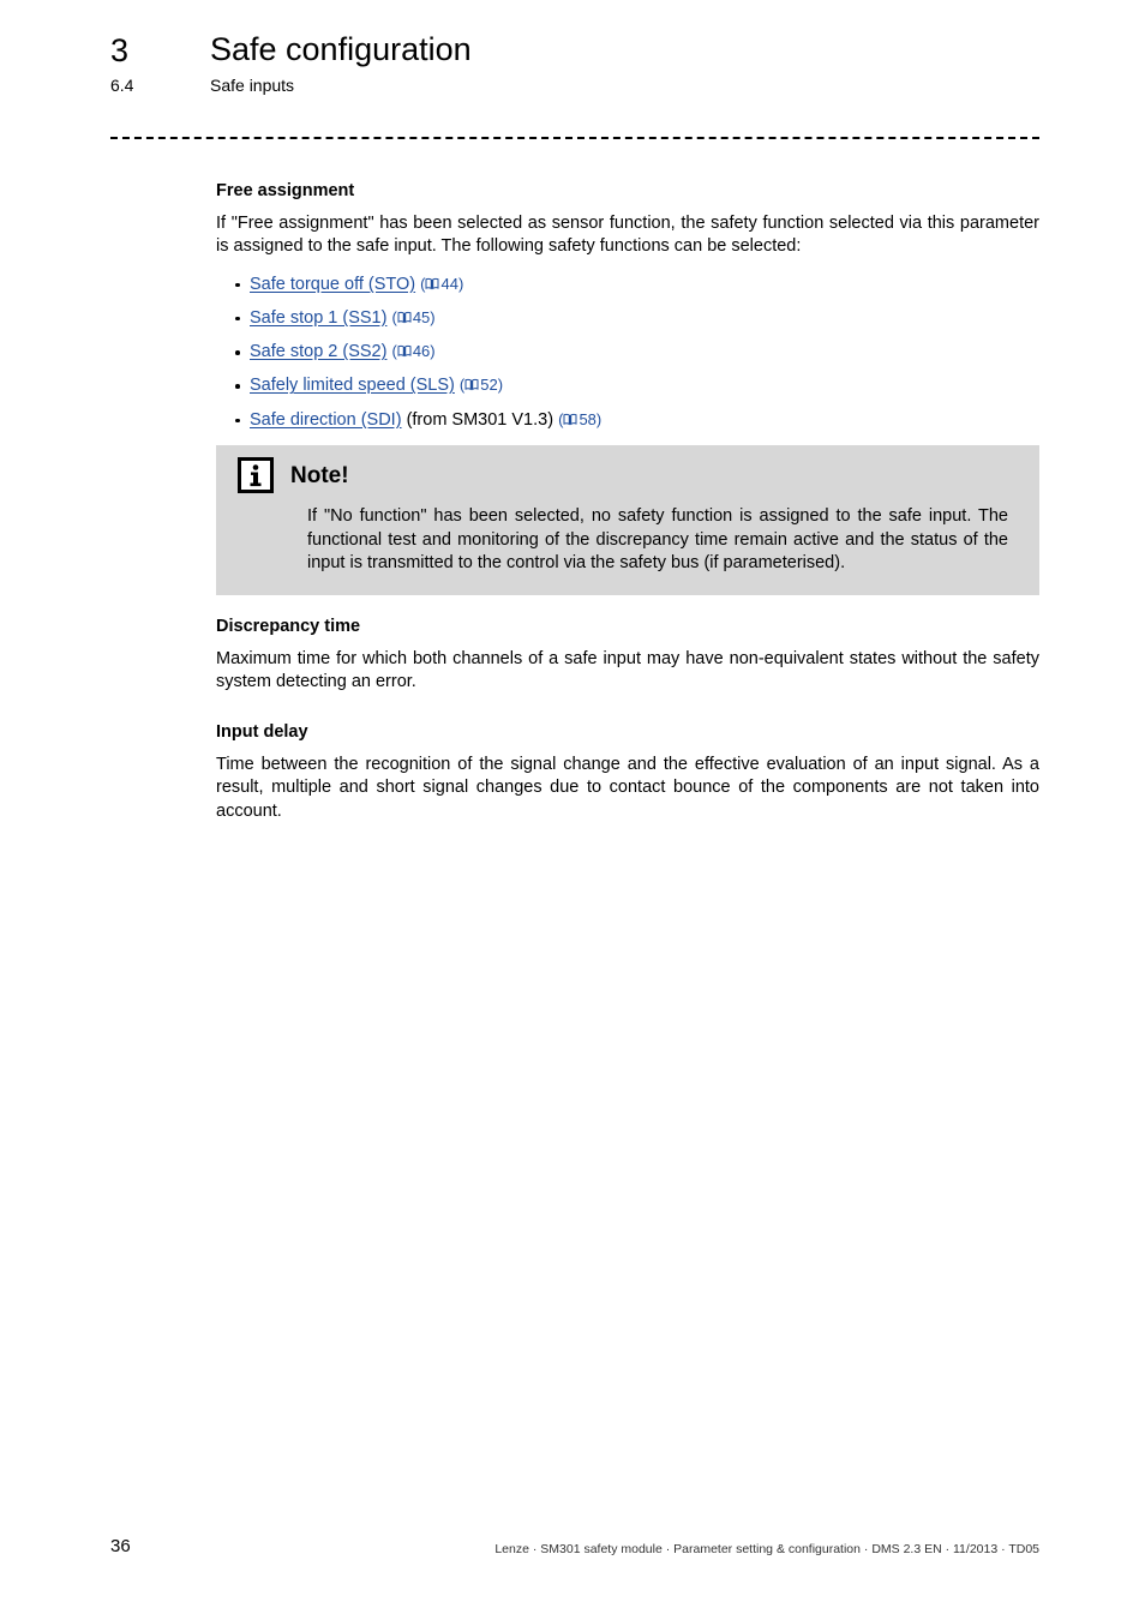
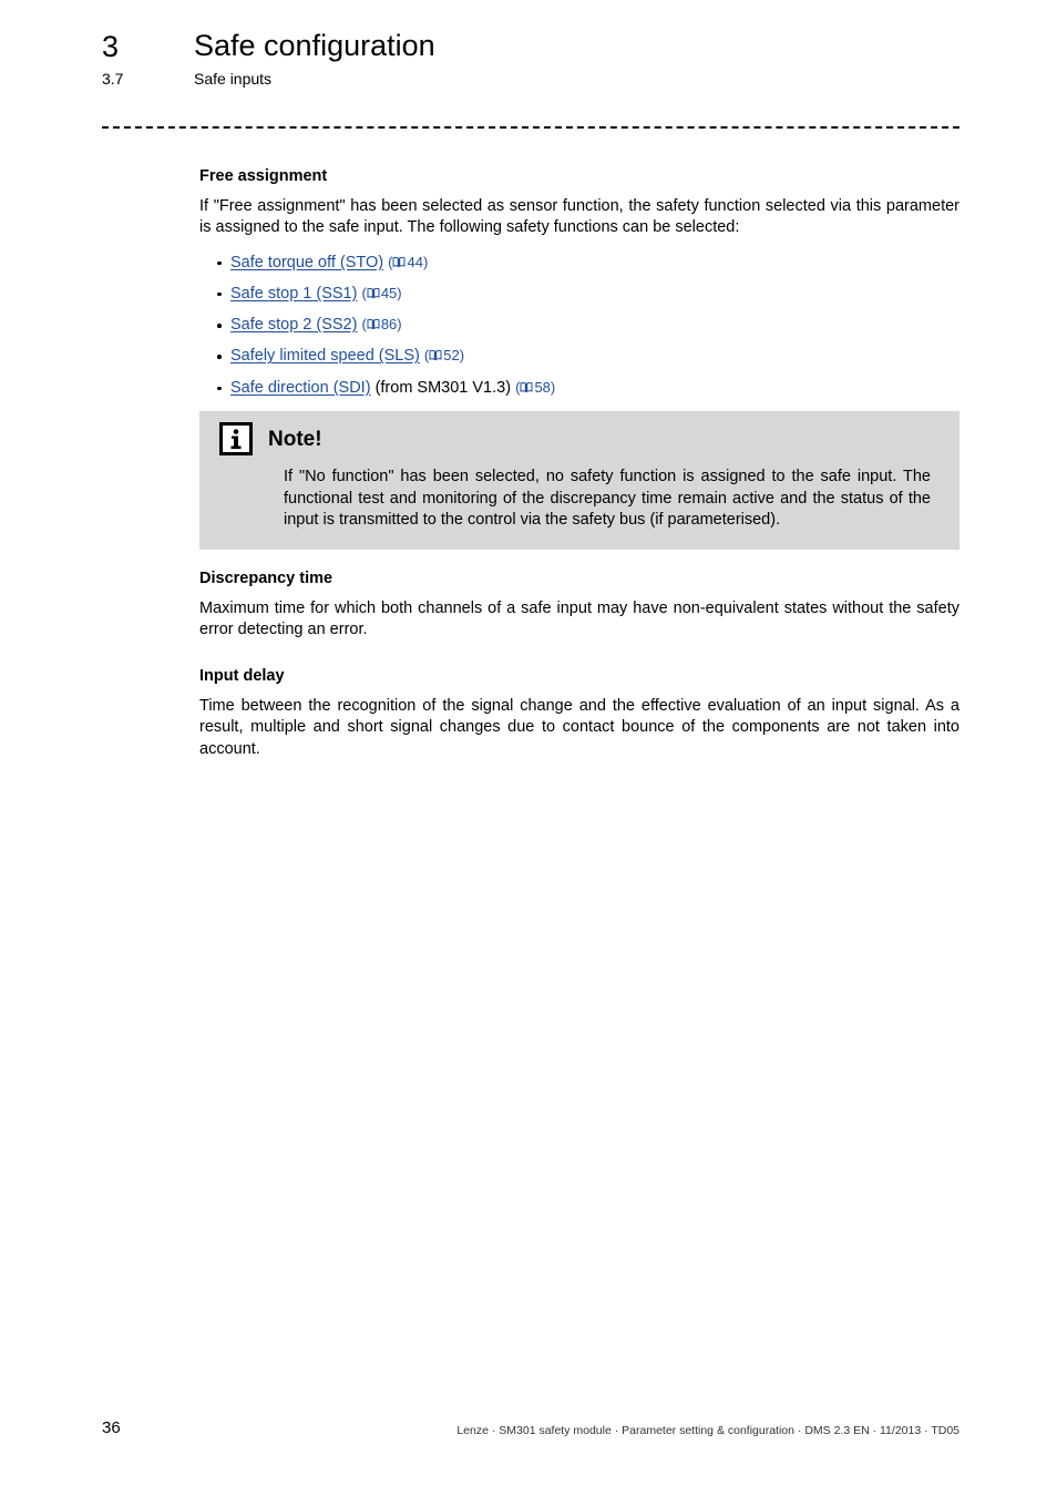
  3
  Safe configuration
- 6.4
+ 3.7
  Safe inputs
  Free assignment
  If "Free assignment" has been selected as sensor function, the safety function selected via this parameter is assigned to the safe input. The following safety functions can be selected:
  Safe torque off (STO) ( 44)
  Safe stop 1 (SS1) ( 45)
- Safe stop 2 (SS2) ( 46)
+ Safe stop 2 (SS2) ( 86)
  Safely limited speed (SLS) ( 52)
  Safe direction (SDI) (from SM301 V1.3) ( 58)
  Note!
  If "No function" has been selected, no safety function is assigned to the safe input. The functional test and monitoring of the discrepancy time remain active and the status of the input is transmitted to the control via the safety bus (if parameterised).
  Discrepancy time
- Maximum time for which both channels of a safe input may have non-equivalent states without the safety system detecting an error.
+ Maximum time for which both channels of a safe input may have non-equivalent states without the safety error detecting an error.
  Input delay
  Time between the recognition of the signal change and the effective evaluation of an input signal. As a result, multiple and short signal changes due to contact bounce of the components are not taken into account.
  36
  Lenze · SM301 safety module · Parameter setting & configuration · DMS 2.3 EN · 11/2013 · TD05
